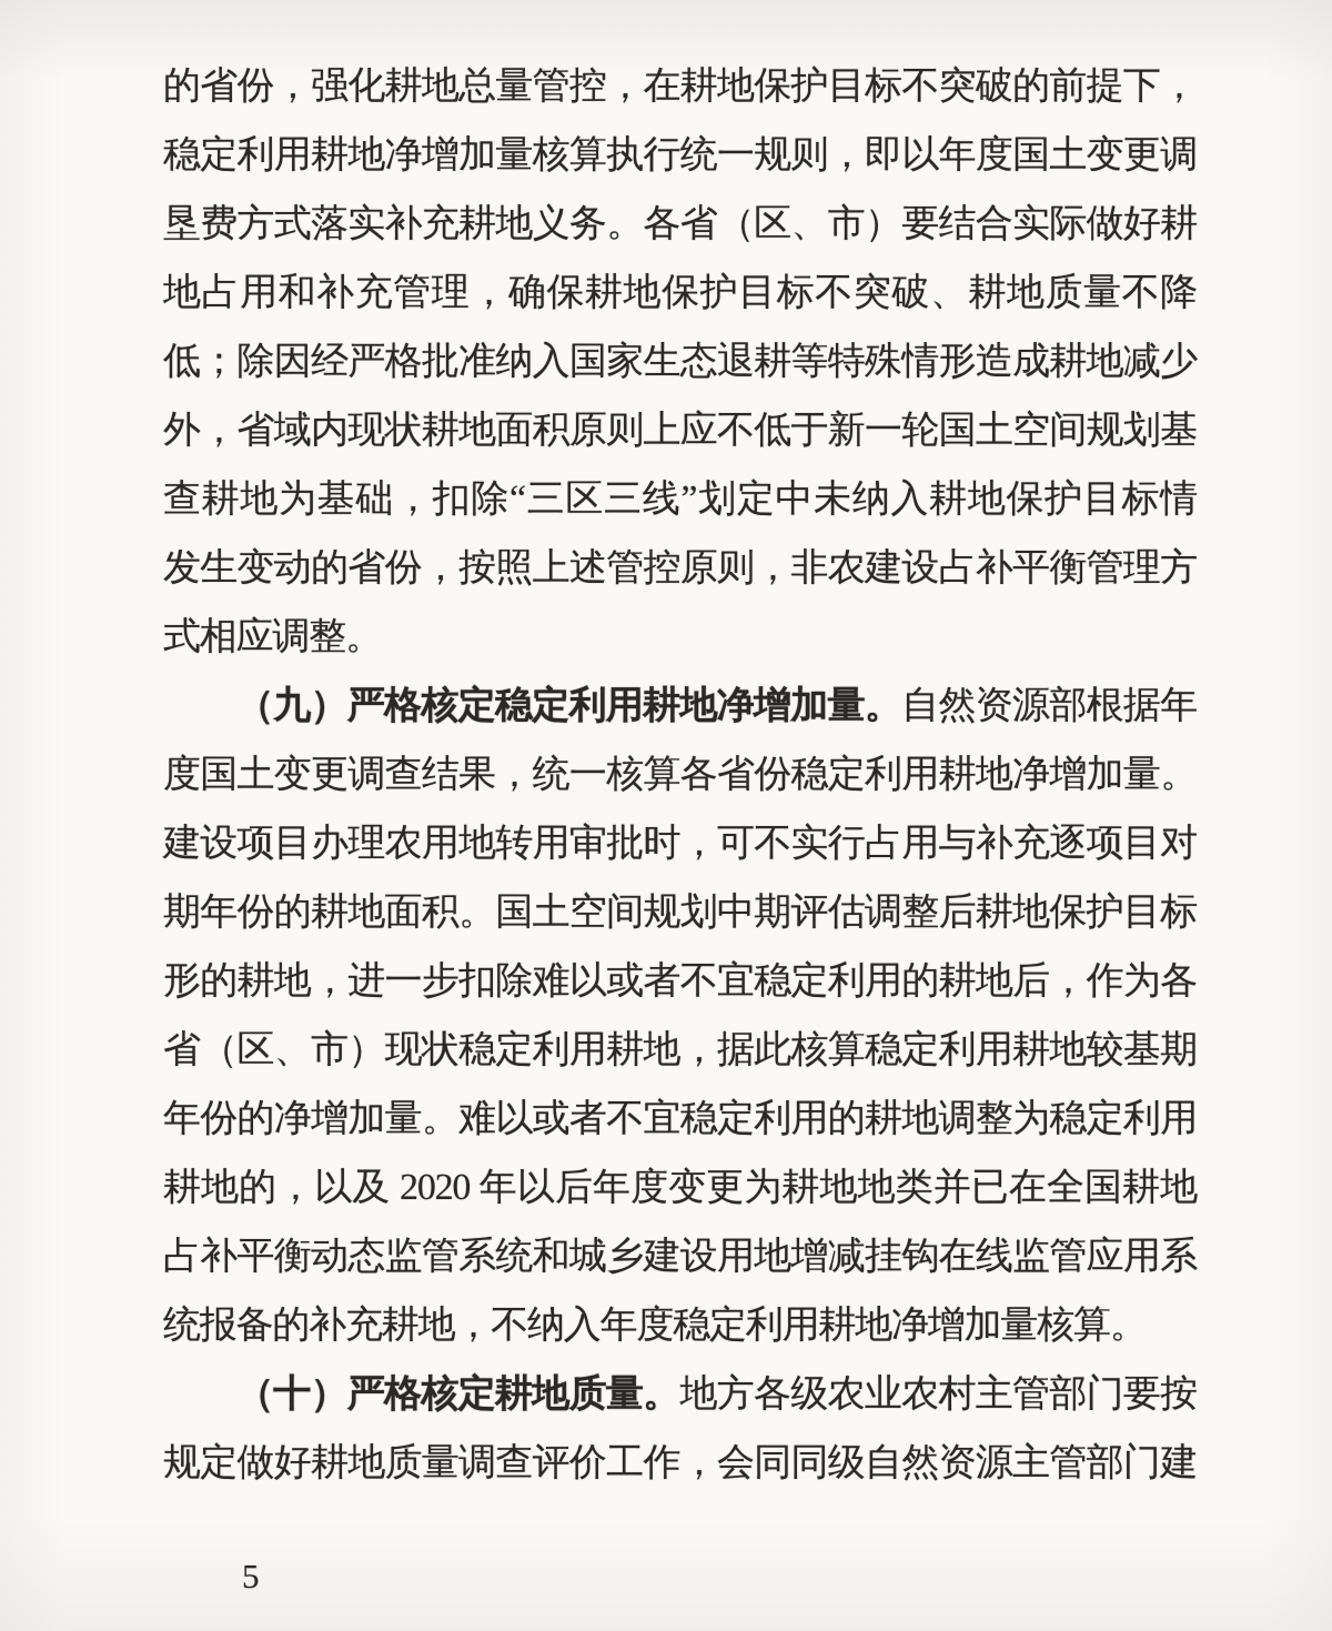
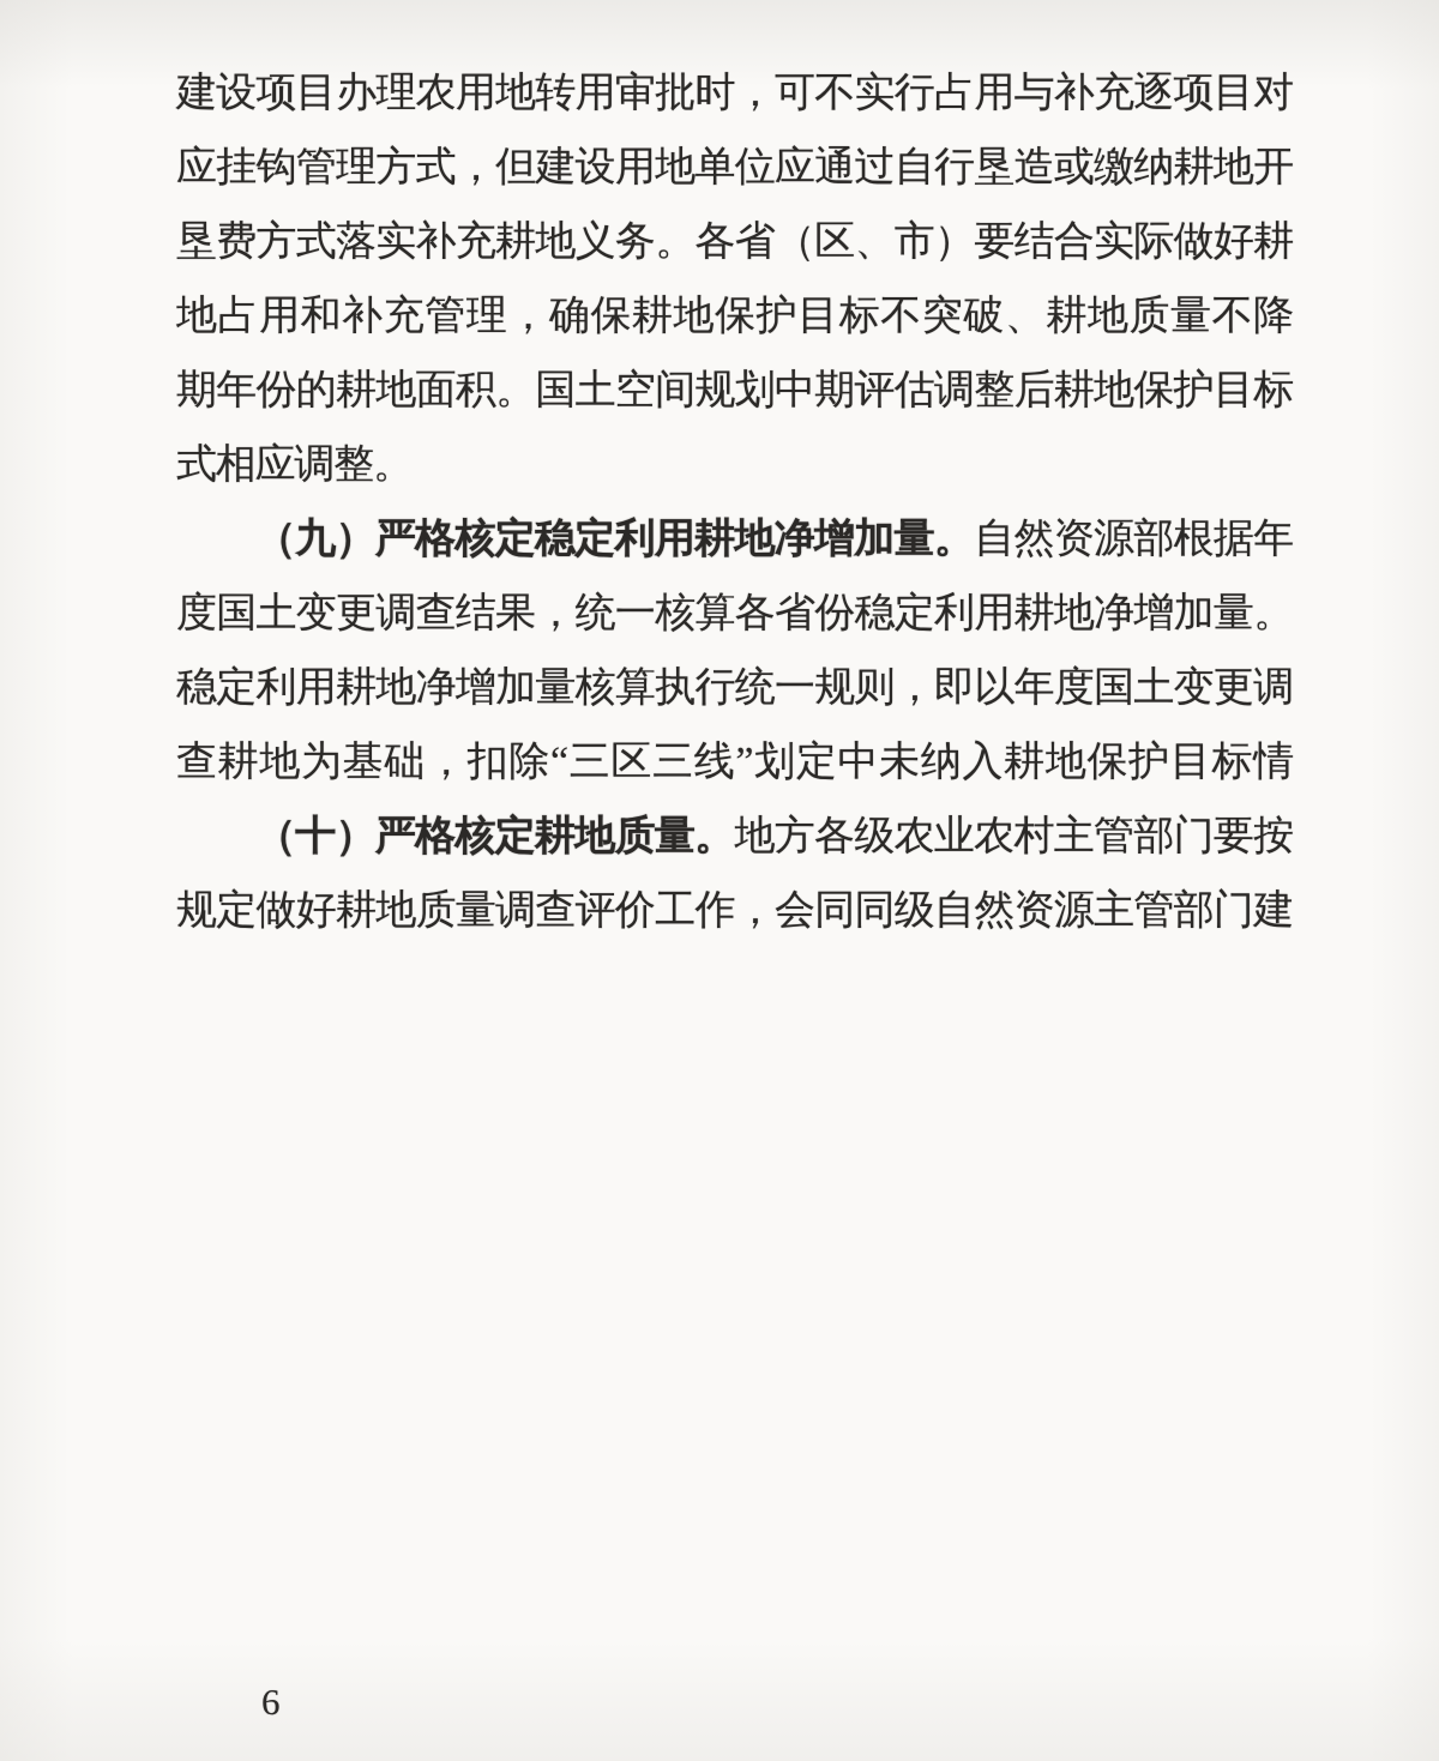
- 的省份，强化耕地总量管控，在耕地保护目标不突破的前提下，
- 稳定利用耕地净增加量核算执行统一规则，即以年度国土变更调
+ 建设项目办理农用地转用审批时，可不实行占用与补充逐项目对
+ 应挂钩管理方式，但建设用地单位应通过自行垦造或缴纳耕地开
  垦费方式落实补充耕地义务。各省（区、市）要结合实际做好耕
  地占用和补充管理，确保耕地保护目标不突破、耕地质量不降
- 低；除因经严格批准纳入国家生态退耕等特殊情形造成耕地减少
- 外，省域内现状耕地面积原则上应不低于新一轮国土空间规划基
- 查耕地为基础，扣除“三区三线”划定中未纳入耕地保护目标情
+ 期年份的耕地面积。国土空间规划中期评估调整后耕地保护目标
- 发生变动的省份，按照上述管控原则，非农建设占补平衡管理方
  式相应调整。
  （九）严格核定稳定利用耕地净增加量。自然资源部根据年
  度国土变更调查结果，统一核算各省份稳定利用耕地净增加量。
- 建设项目办理农用地转用审批时，可不实行占用与补充逐项目对
+ 稳定利用耕地净增加量核算执行统一规则，即以年度国土变更调
- 期年份的耕地面积。国土空间规划中期评估调整后耕地保护目标
+ 查耕地为基础，扣除“三区三线”划定中未纳入耕地保护目标情
- 形的耕地，进一步扣除难以或者不宜稳定利用的耕地后，作为各
- 省（区、市）现状稳定利用耕地，据此核算稳定利用耕地较基期
- 年份的净增加量。难以或者不宜稳定利用的耕地调整为稳定利用
- 耕地的，以及 2020 年以后年度变更为耕地地类并已在全国耕地
- 占补平衡动态监管系统和城乡建设用地增减挂钩在线监管应用系
- 统报备的补充耕地，不纳入年度稳定利用耕地净增加量核算。
  （十）严格核定耕地质量。地方各级农业农村主管部门要按
  规定做好耕地质量调查评价工作，会同同级自然资源主管部门建
- 5
+ 6
